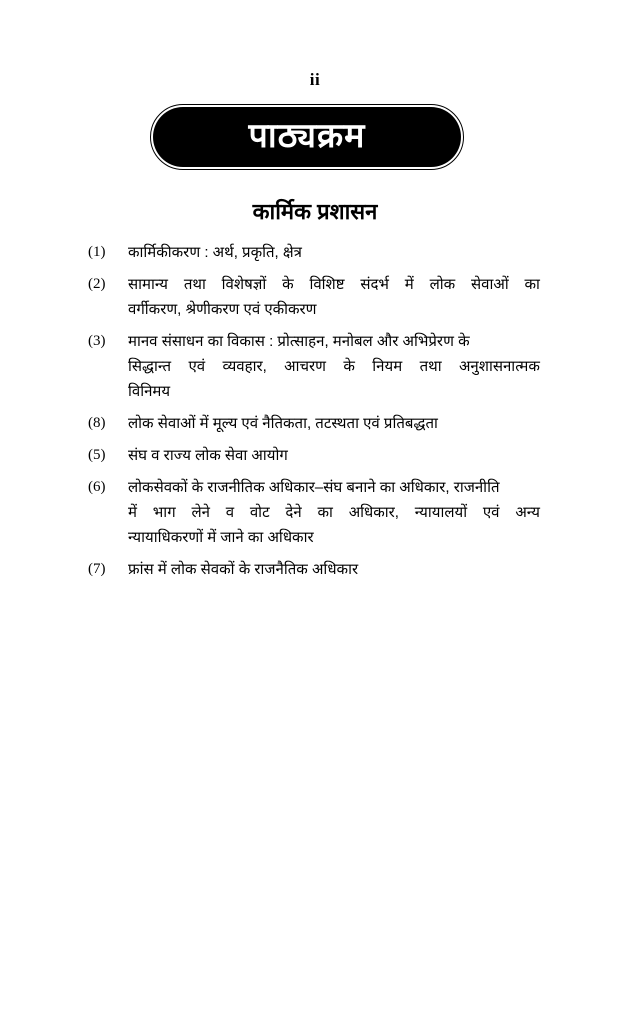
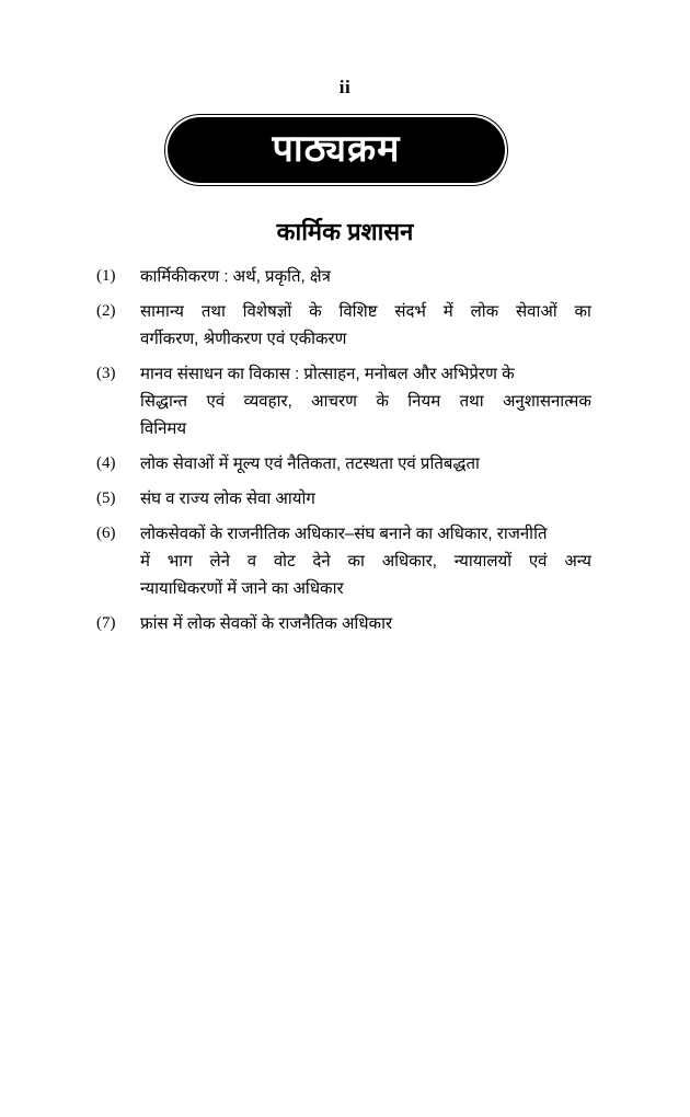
  ii
  पाठ्यक्रम
  कार्मिक प्रशासन
  (1)
  कार्मिकीकरण : अर्थ, प्रकृति, क्षेत्र
  (2)
  सामान्य
  तथा
  विशेषज्ञों
  के
  विशिष्ट
  संदर्भ
  में
  लोक
  सेवाओं
  का
  वर्गीकरण, श्रेणीकरण एवं एकीकरण
  (3)
  मानव संसाधन का विकास : प्रोत्साहन, मनोबल और अभिप्रेरण के
  सिद्धान्त
  एवं
  व्यवहार,
  आचरण
  के
  नियम
  तथा
  अनुशासनात्मक
  विनिमय
- (8)
+ (4)
  लोक सेवाओं में मूल्य एवं नैतिकता, तटस्थता एवं प्रतिबद्धता
  (5)
  संघ व राज्य लोक सेवा आयोग
  (6)
  लोकसेवकों के राजनीतिक अधिकार–संघ बनाने का अधिकार, राजनीति
  में
  भाग
  लेने
  व
  वोट
  देने
  का
  अधिकार,
  न्यायालयों
  एवं
  अन्य
  न्यायाधिकरणों में जाने का अधिकार
  (7)
  फ्रांस में लोक सेवकों के राजनैतिक अधिकार
